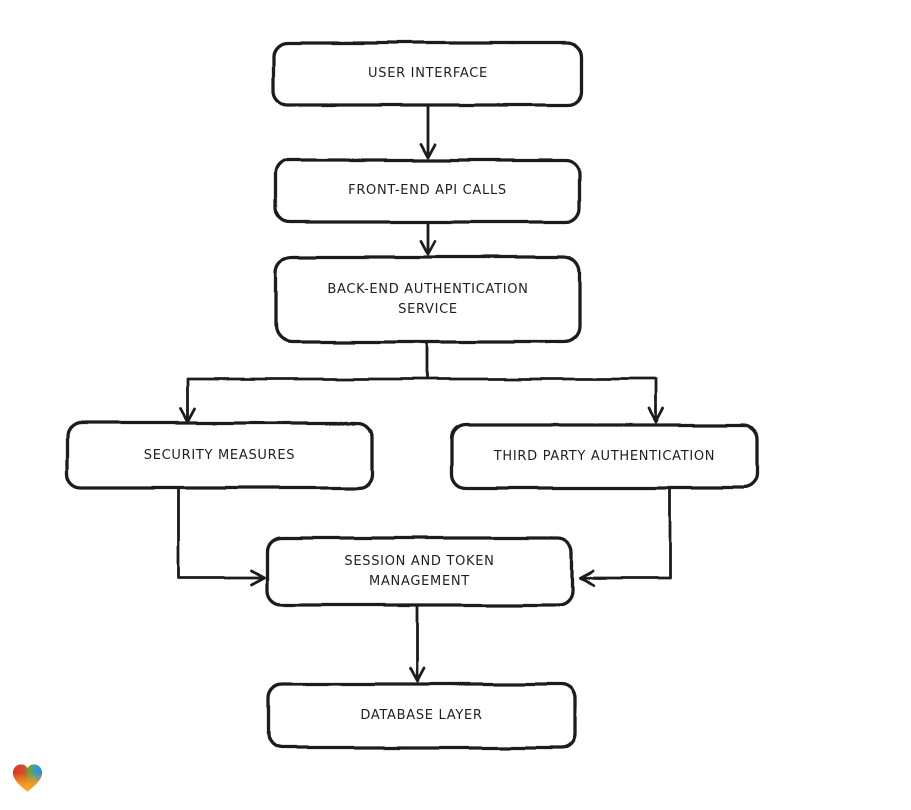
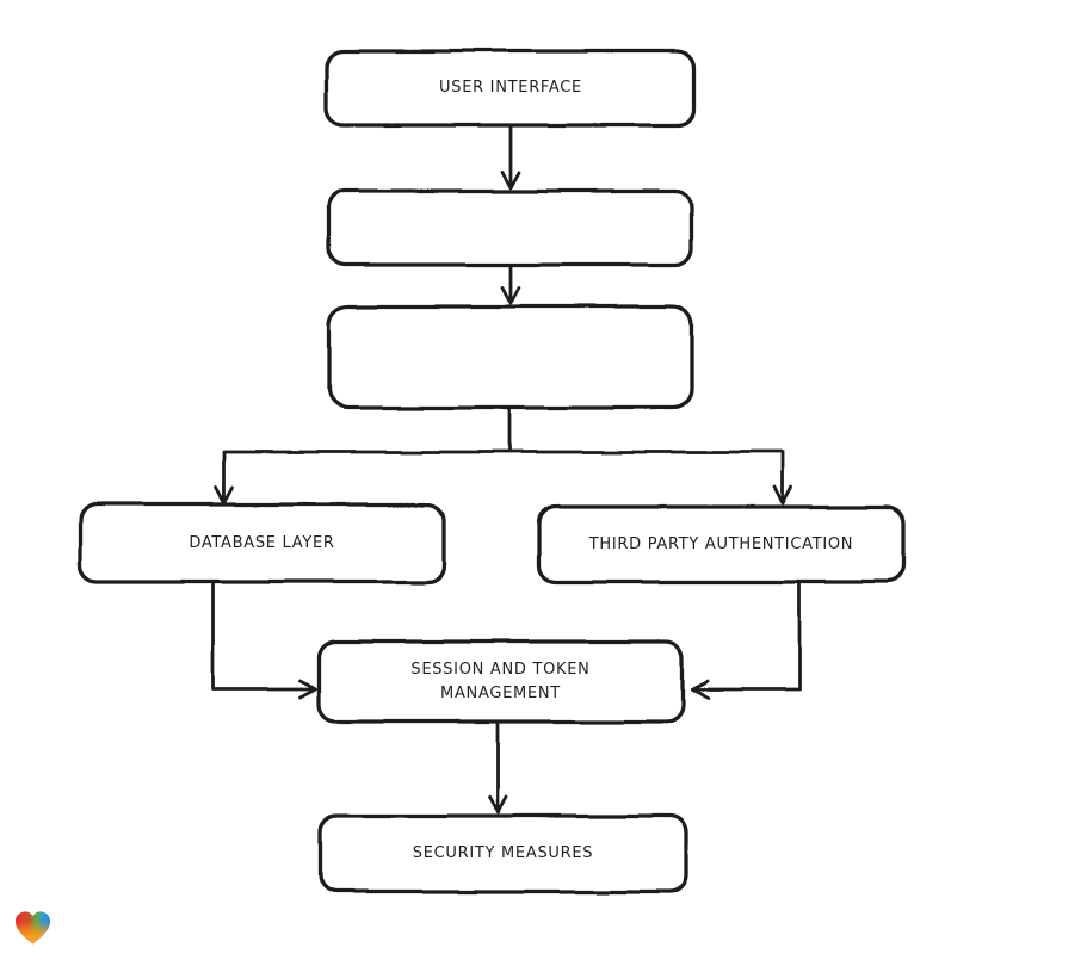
  USER INTERFACE
- FRONT-END API CALLS
- BACK-END AUTHENTICATION
- SERVICE
- SECURITY MEASURES
+ DATABASE LAYER
  THIRD PARTY AUTHENTICATION
  SESSION AND TOKEN
  MANAGEMENT
- DATABASE LAYER
+ SECURITY MEASURES
